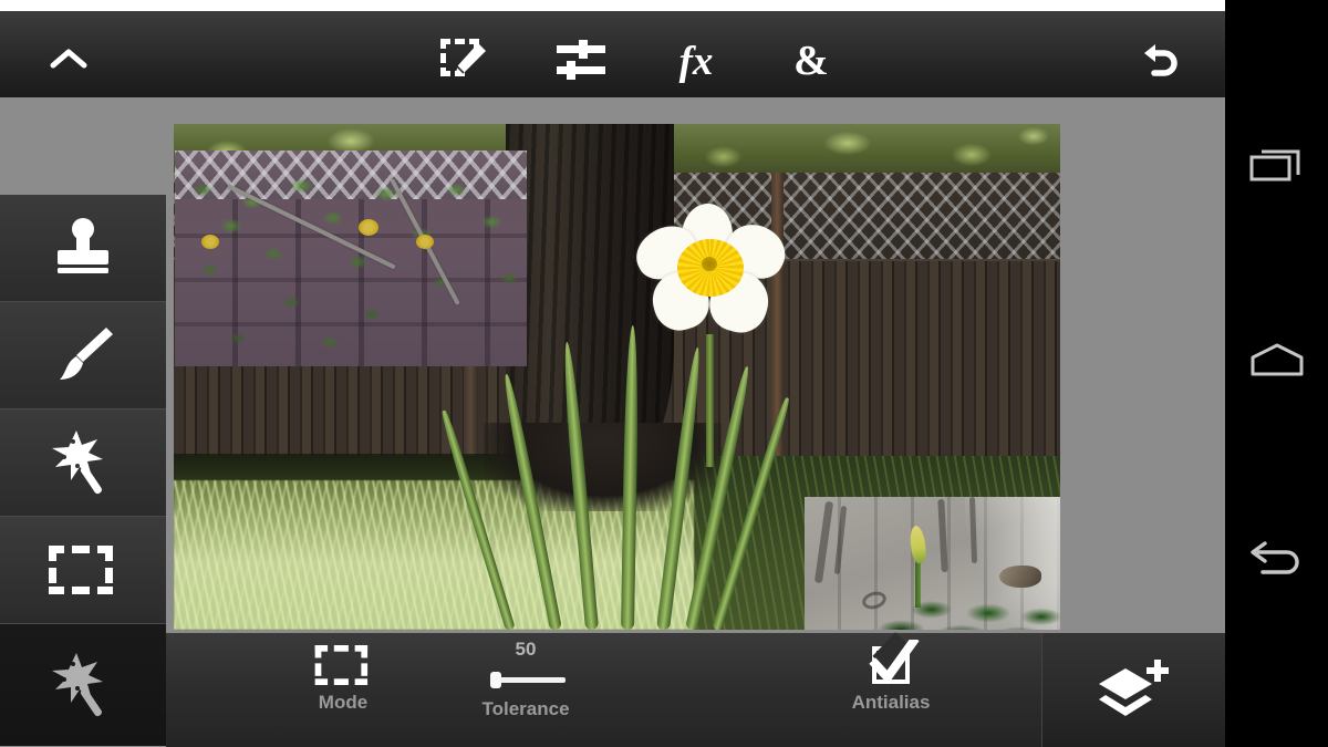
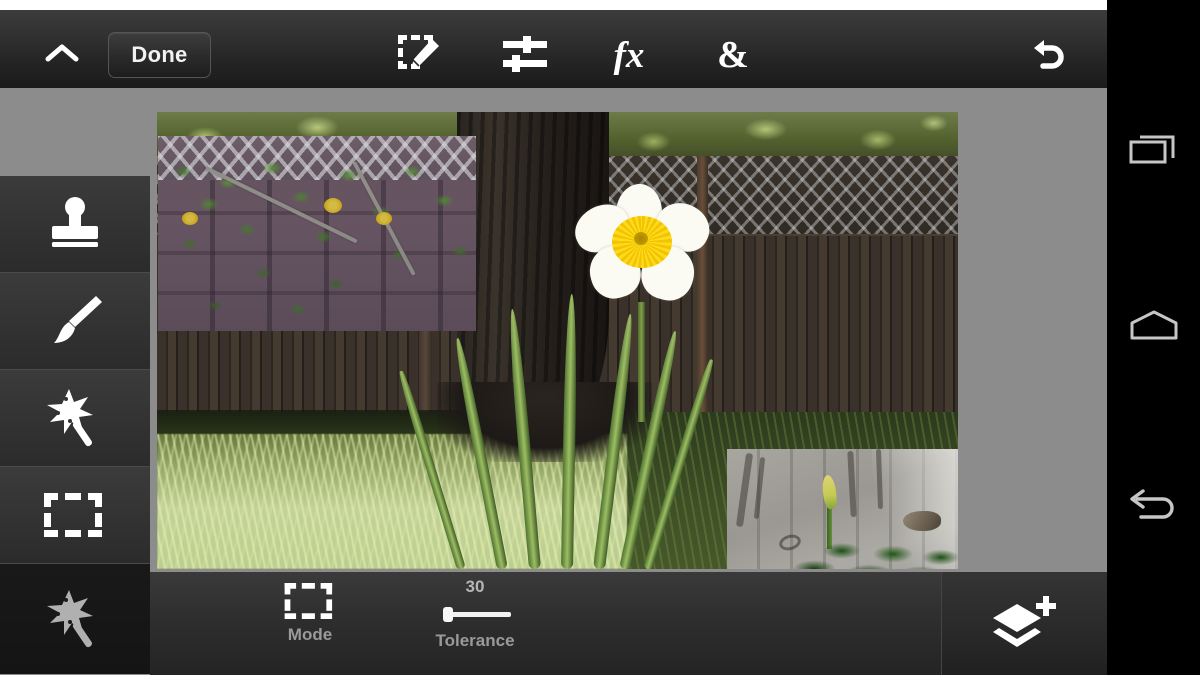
+ Done
  fx
  &
  Mode
- 50
+ 30
  Tolerance
- Antialias
